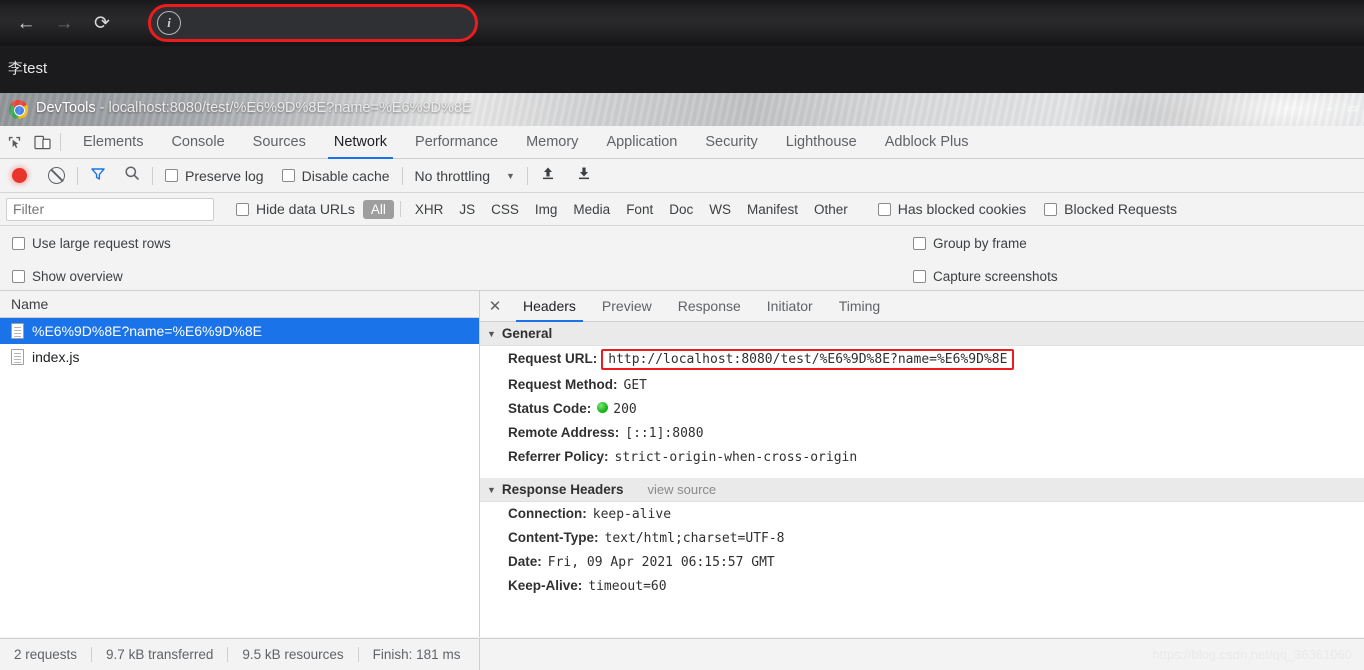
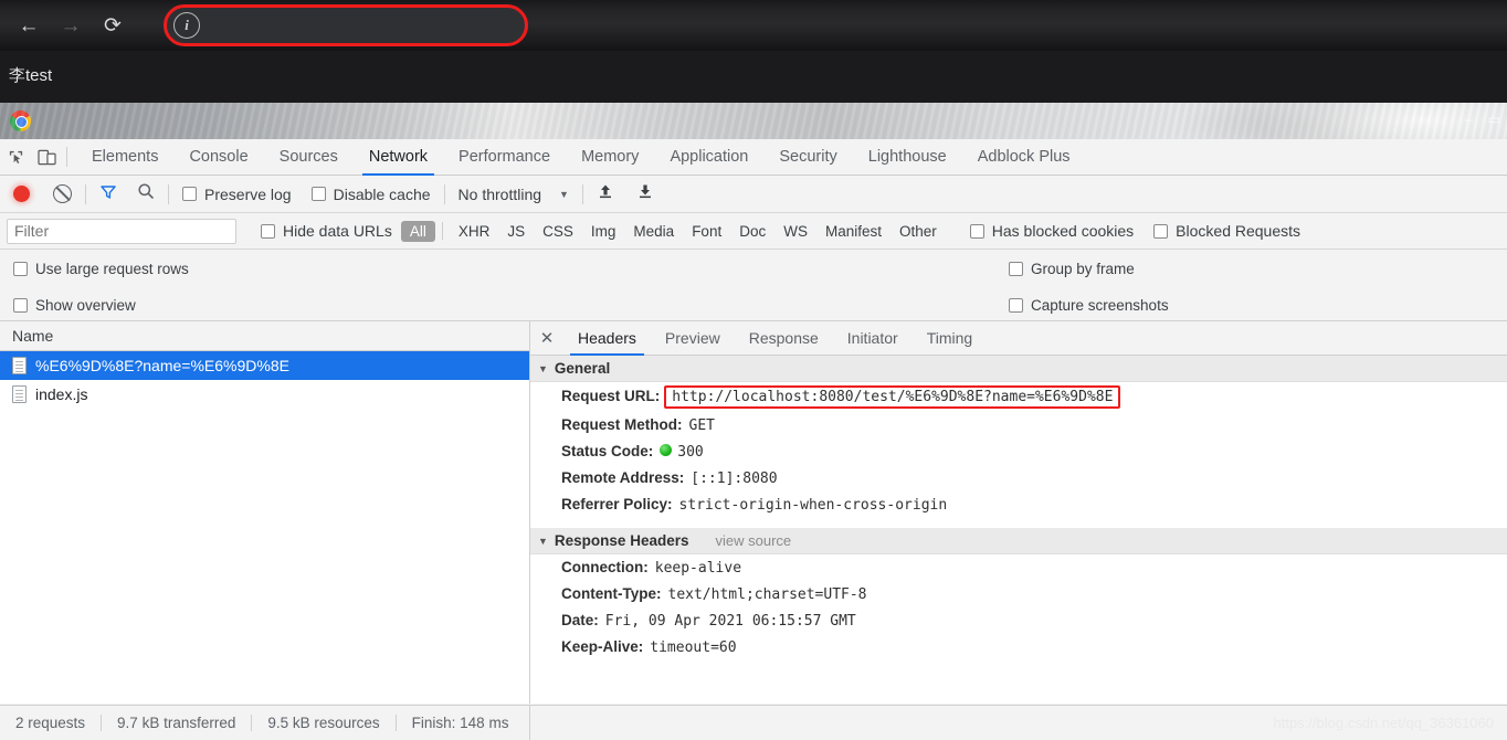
  ←
  →
  ⟳
  i
  李test
- DevTools - localhost:8080/test/%E6%9D%8E?name=%E6%9D%8E
  Elements
  Console
  Sources
  Network
  Performance
  Memory
  Application
  Security
  Lighthouse
  Adblock Plus
  Preserve log
  Disable cache
  No throttling
  ▼
  Filter
  Hide data URLs
  All
  XHR
  JS
  CSS
  Img
  Media
  Font
  Doc
  WS
  Manifest
  Other
  Has blocked cookies
  Blocked Requests
  Use large request rows
  Show overview
  Group by frame
  Capture screenshots
  Name
  %E6%9D%8E?name=%E6%9D%8E
  index.js
  ✕
  Headers
  Preview
  Response
  Initiator
  Timing
  ▼
  General
  Request URL:
  http://localhost:8080/test/%E6%9D%8E?name=%E6%9D%8E
  Request Method:
  GET
  Status Code:
- 200
+ 300
  Remote Address:
  [::1]:8080
  Referrer Policy:
  strict-origin-when-cross-origin
  ▼
  Response Headers
  view source
  Connection:
  keep-alive
  Content-Type:
  text/html;charset=UTF-8
  Date:
  Fri, 09 Apr 2021 06:15:57 GMT
  Keep-Alive:
  timeout=60
  2 requests
  9.7 kB transferred
  9.5 kB resources
- Finish: 181 ms
+ Finish: 148 ms
